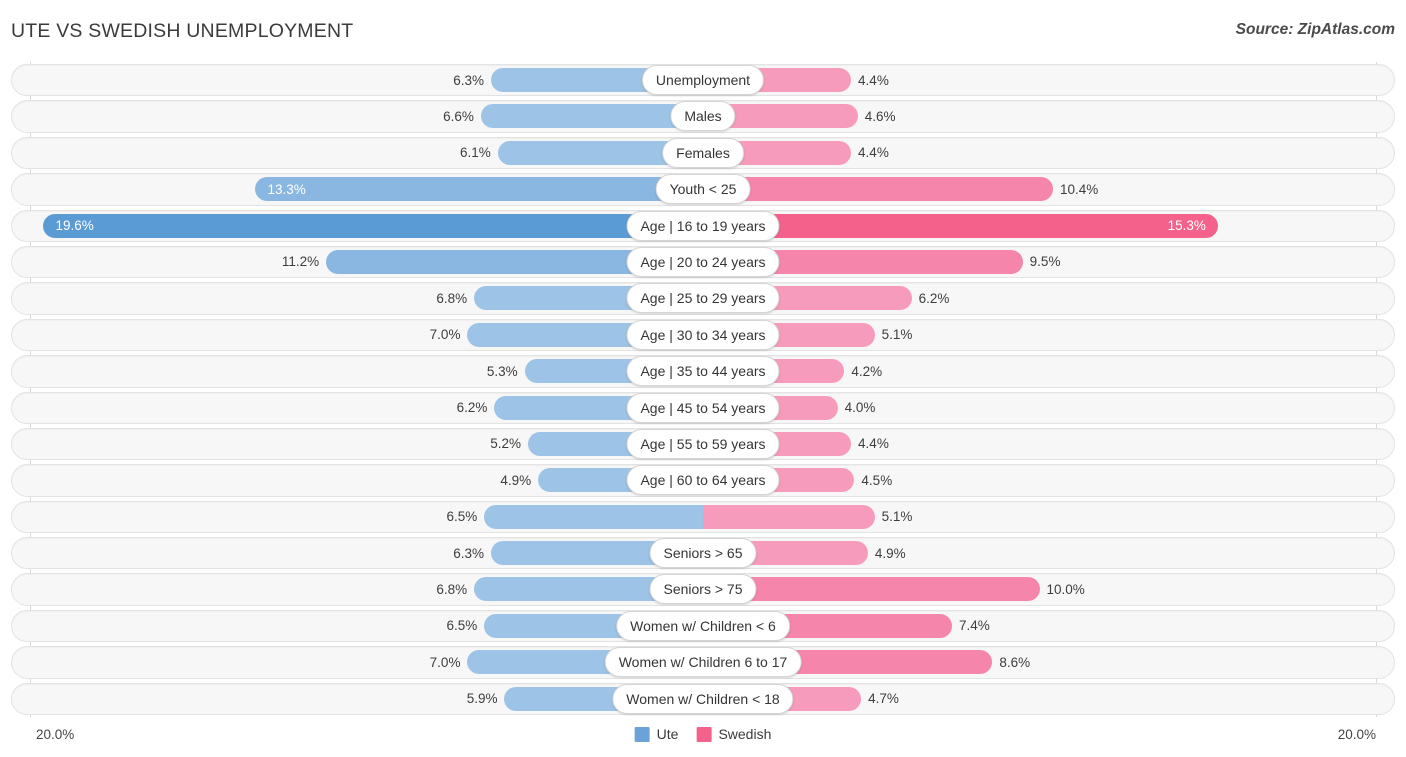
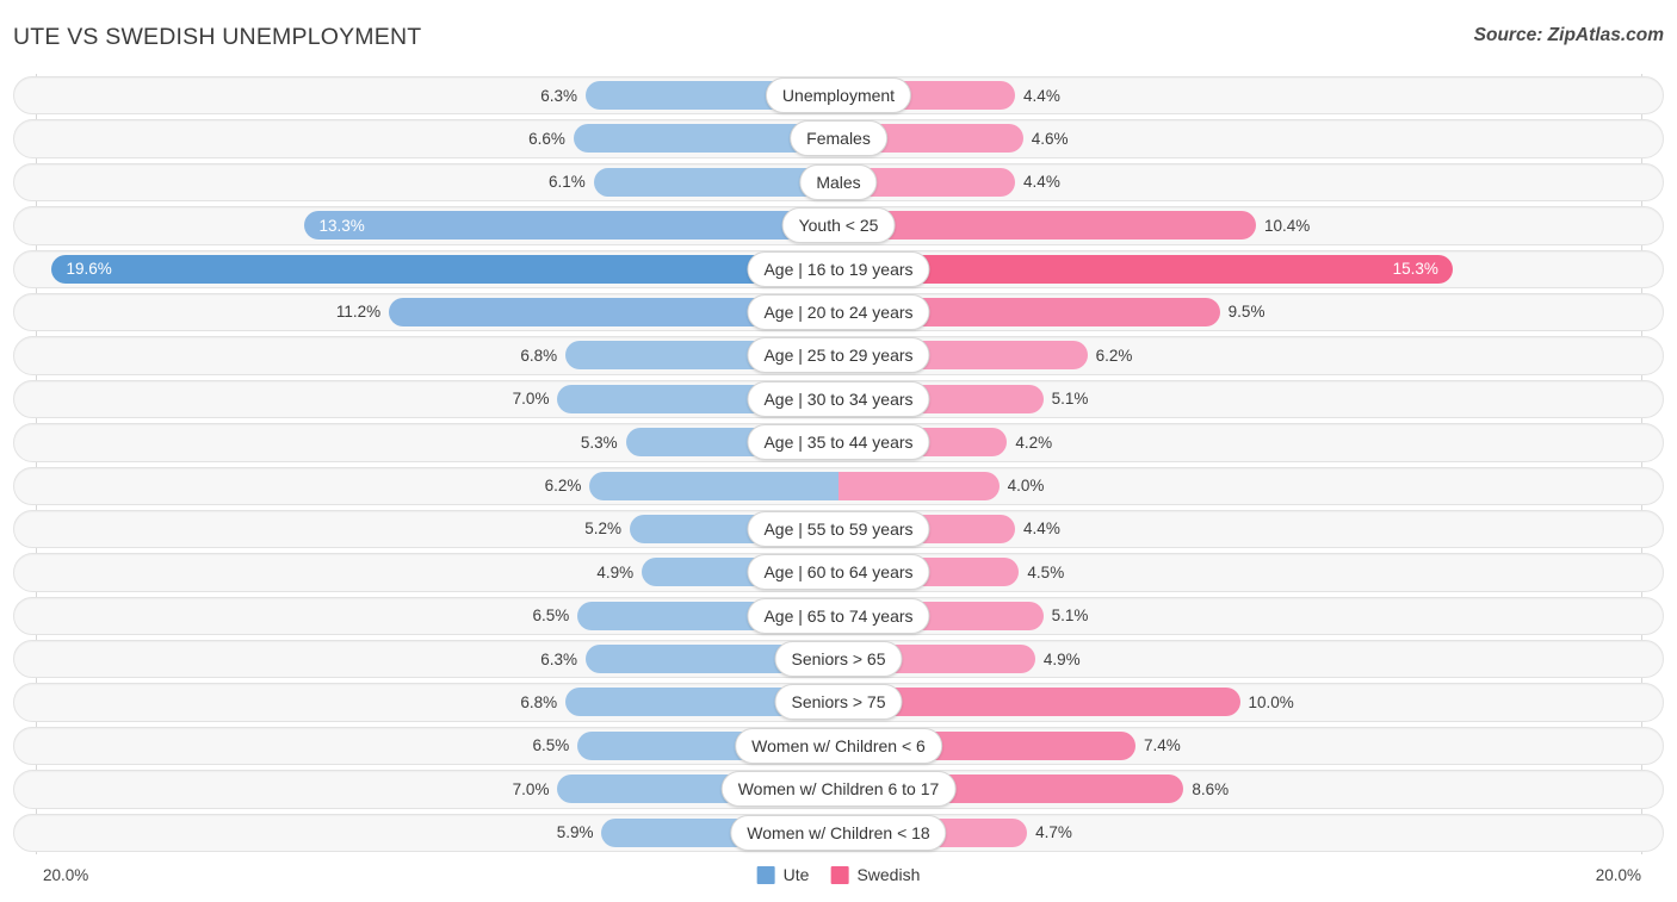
  UTE VS SWEDISH UNEMPLOYMENT
  Source: ZipAtlas.com
  6.3%
  4.4%
  Unemployment
  6.6%
  4.6%
- Males
+ Females
  6.1%
  4.4%
- Females
+ Males
  13.3%
  10.4%
  Youth < 25
  19.6%
  15.3%
  Age | 16 to 19 years
  11.2%
  9.5%
  Age | 20 to 24 years
  6.8%
  6.2%
  Age | 25 to 29 years
  7.0%
  5.1%
  Age | 30 to 34 years
  5.3%
  4.2%
  Age | 35 to 44 years
  6.2%
  4.0%
- Age | 45 to 54 years
  5.2%
  4.4%
  Age | 55 to 59 years
  4.9%
  4.5%
  Age | 60 to 64 years
  6.5%
  5.1%
+ Age | 65 to 74 years
  6.3%
  4.9%
  Seniors > 65
  6.8%
  10.0%
  Seniors > 75
  6.5%
  7.4%
  Women w/ Children < 6
  7.0%
  8.6%
  Women w/ Children 6 to 17
  5.9%
  4.7%
  Women w/ Children < 18
  20.0%
  20.0%
  Ute
  Swedish
